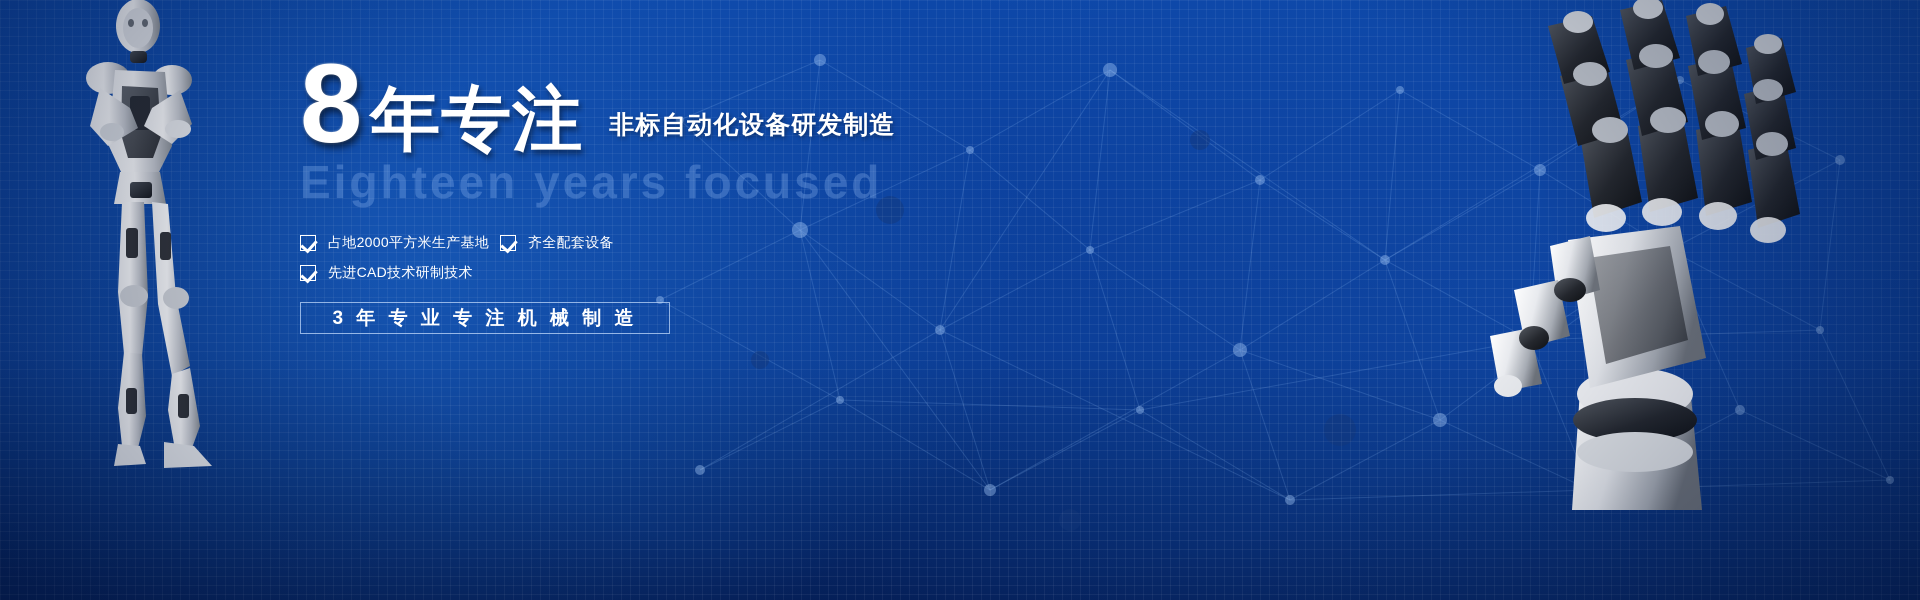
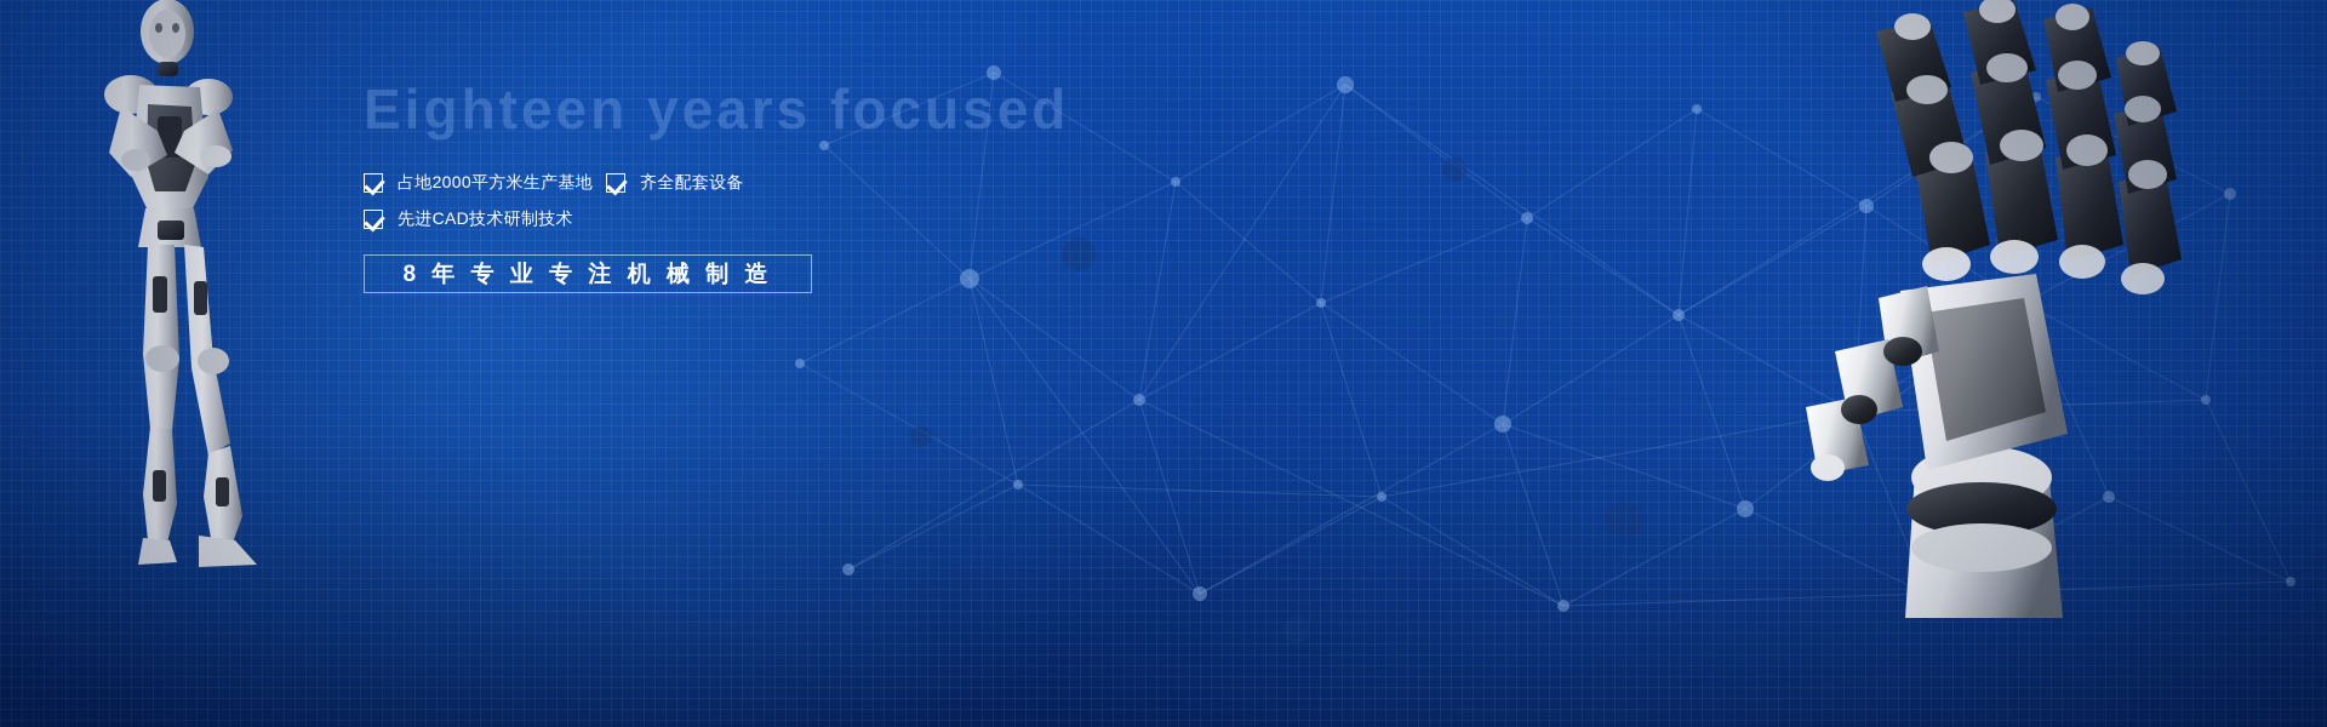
- 8
- 年专注
- 非标自动化设备研发制造
  Eighteen years focused
  占地2000平方米生产基地
  齐全配套设备
  先进CAD技术研制技术
- 3 年 专 业 专 注 机 械 制 造
+ 8 年 专 业 专 注 机 械 制 造
